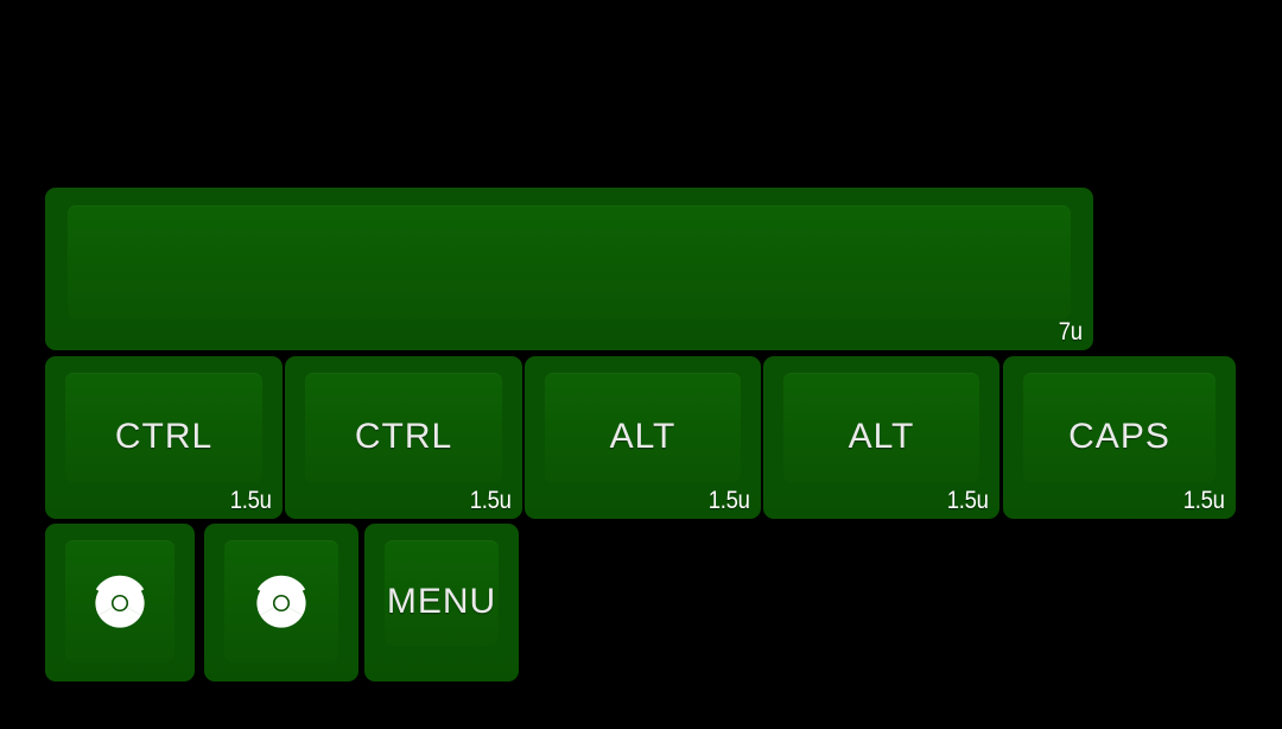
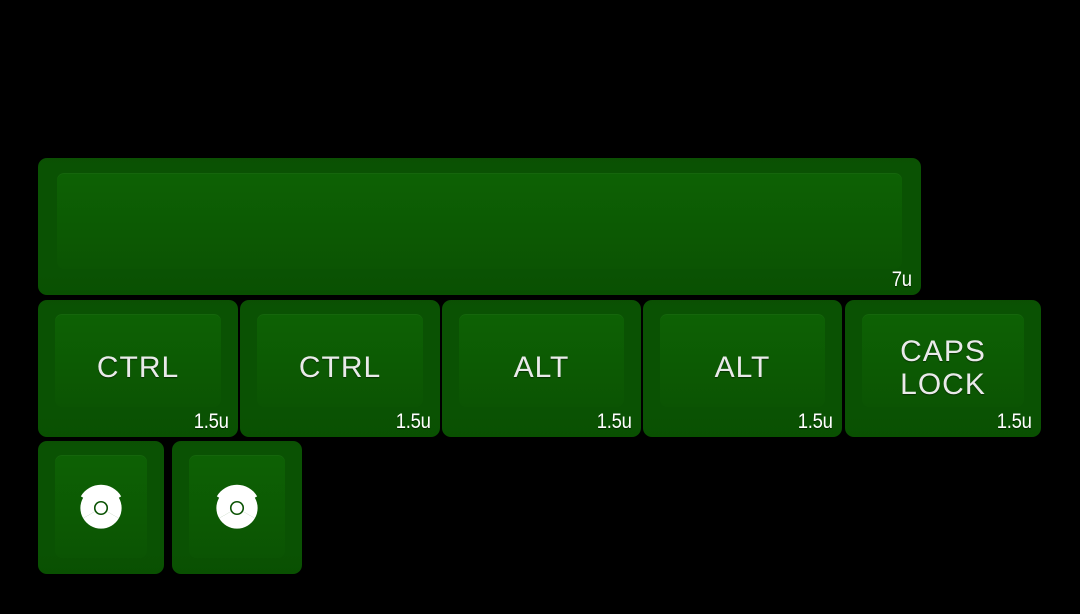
  7u
  CTRL
  1.5u
  CTRL
  1.5u
  ALT
  1.5u
  ALT
  1.5u
  CAPS
+ LOCK
  1.5u
- MENU
